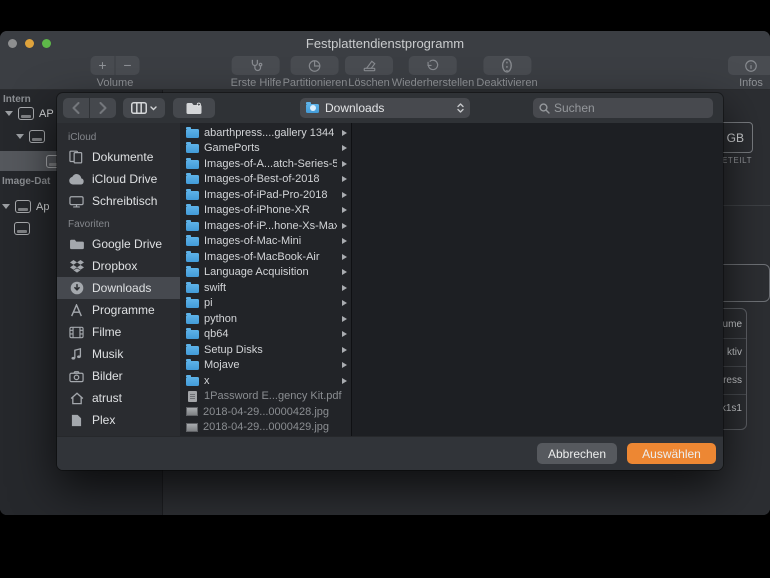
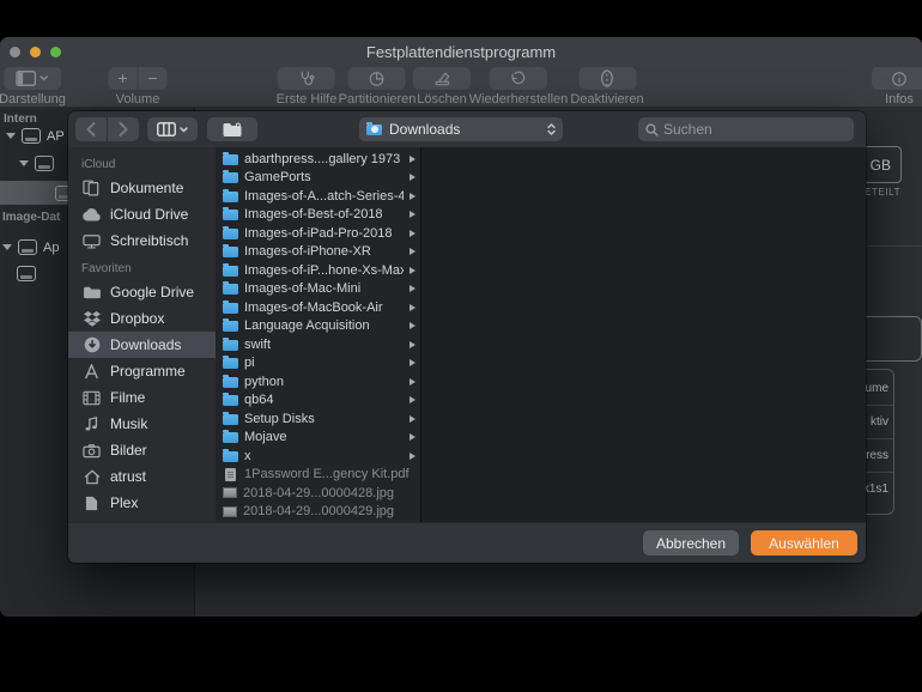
  Festplattendienstprogramm
+ Darstellung
  +
  −
  Volume
  Erste Hilfe
  Partitionieren
  Löschen
  Wiederherstellen
  Deaktivieren
  Infos
  Intern
  AP
  Image-Dat
  Ap
  GB
  ETEILT
  ume
  ktiv
  ress
  k1s1
  Downloads
  Suchen
  iCloud
  Dokumente
  iCloud Drive
  Schreibtisch
  Favoriten
  Google Drive
  Dropbox
  Downloads
  Programme
  Filme
  Musik
  Bilder
  atrust
  Plex
- abarthpress....gallery 1344
+ abarthpress....gallery 1973
  GamePorts
- Images-of-A...atch-Series-5
+ Images-of-A...atch-Series-4
  Images-of-Best-of-2018
  Images-of-iPad-Pro-2018
  Images-of-iPhone-XR
  Images-of-iP...hone-Xs-Max
  Images-of-Mac-Mini
  Images-of-MacBook-Air
  Language Acquisition
  swift
  pi
  python
  qb64
  Setup Disks
  Mojave
  x
  1Password E...gency Kit.pdf
  2018-04-29...0000428.jpg
  2018-04-29...0000429.jpg
  Abbrechen
  Auswählen
